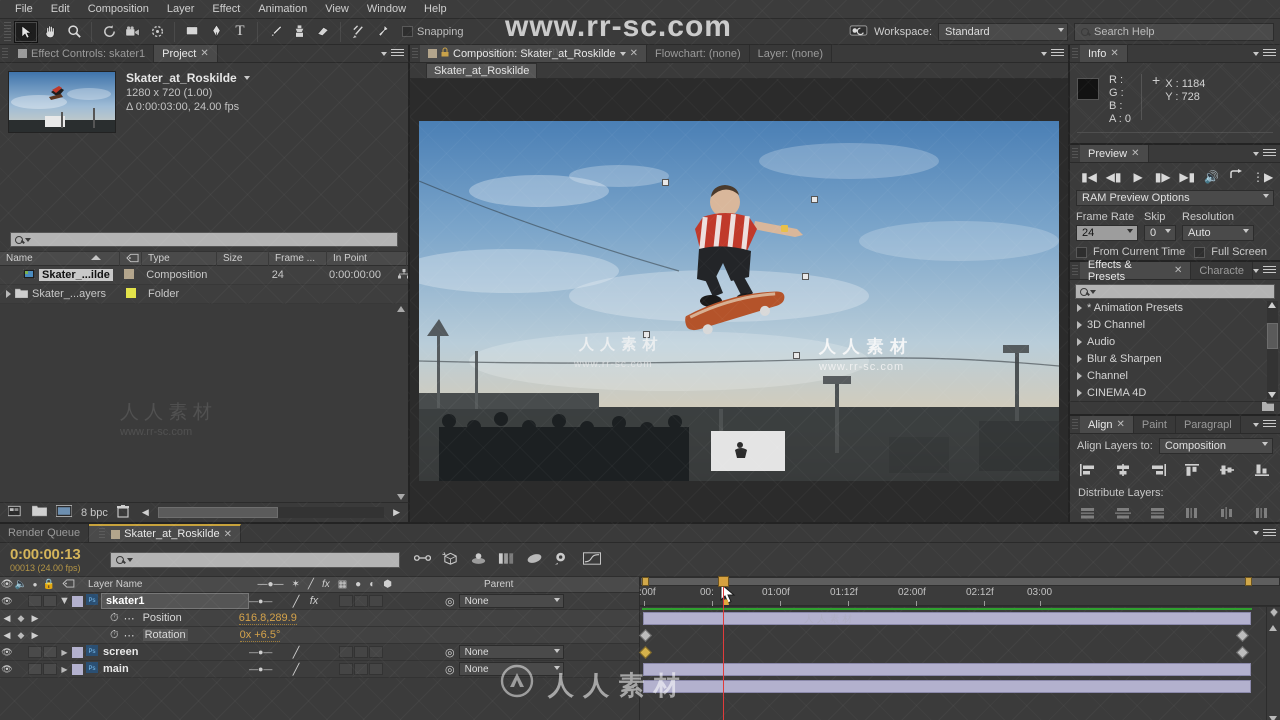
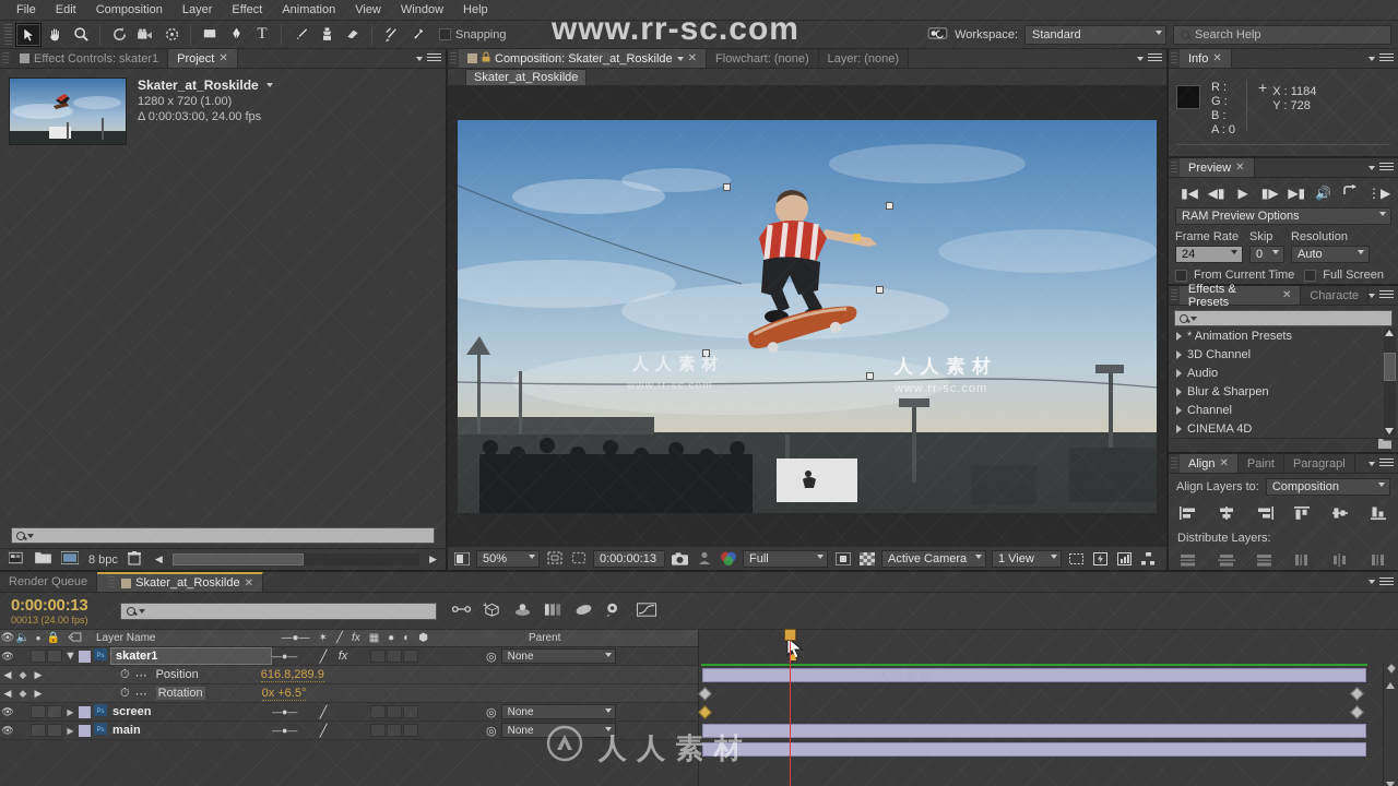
- Name
  Composition: Skater_at_Roskilde
  ✕
  Flowchart: (none)
  Layer: (none)
  www.rr-sc.com
+ 50%
+ 0:00:00:13
+ Full
+ Active Camera
+ 1 View
  Info
  ✕
  Preview
  ✕
  RAM Preview Options
  24
  0
  Auto
  Effects & Presets
  ✕
  Characte
  Align
  ✕
  Paint
  Paragrapl
  Composition
  None
  None
  None
- :00f
- 00:
- 01:00f
- 01:12f
- 02:00f
- 02:12f
- 03:00
  人 人 素 材
  人 人 素 材
